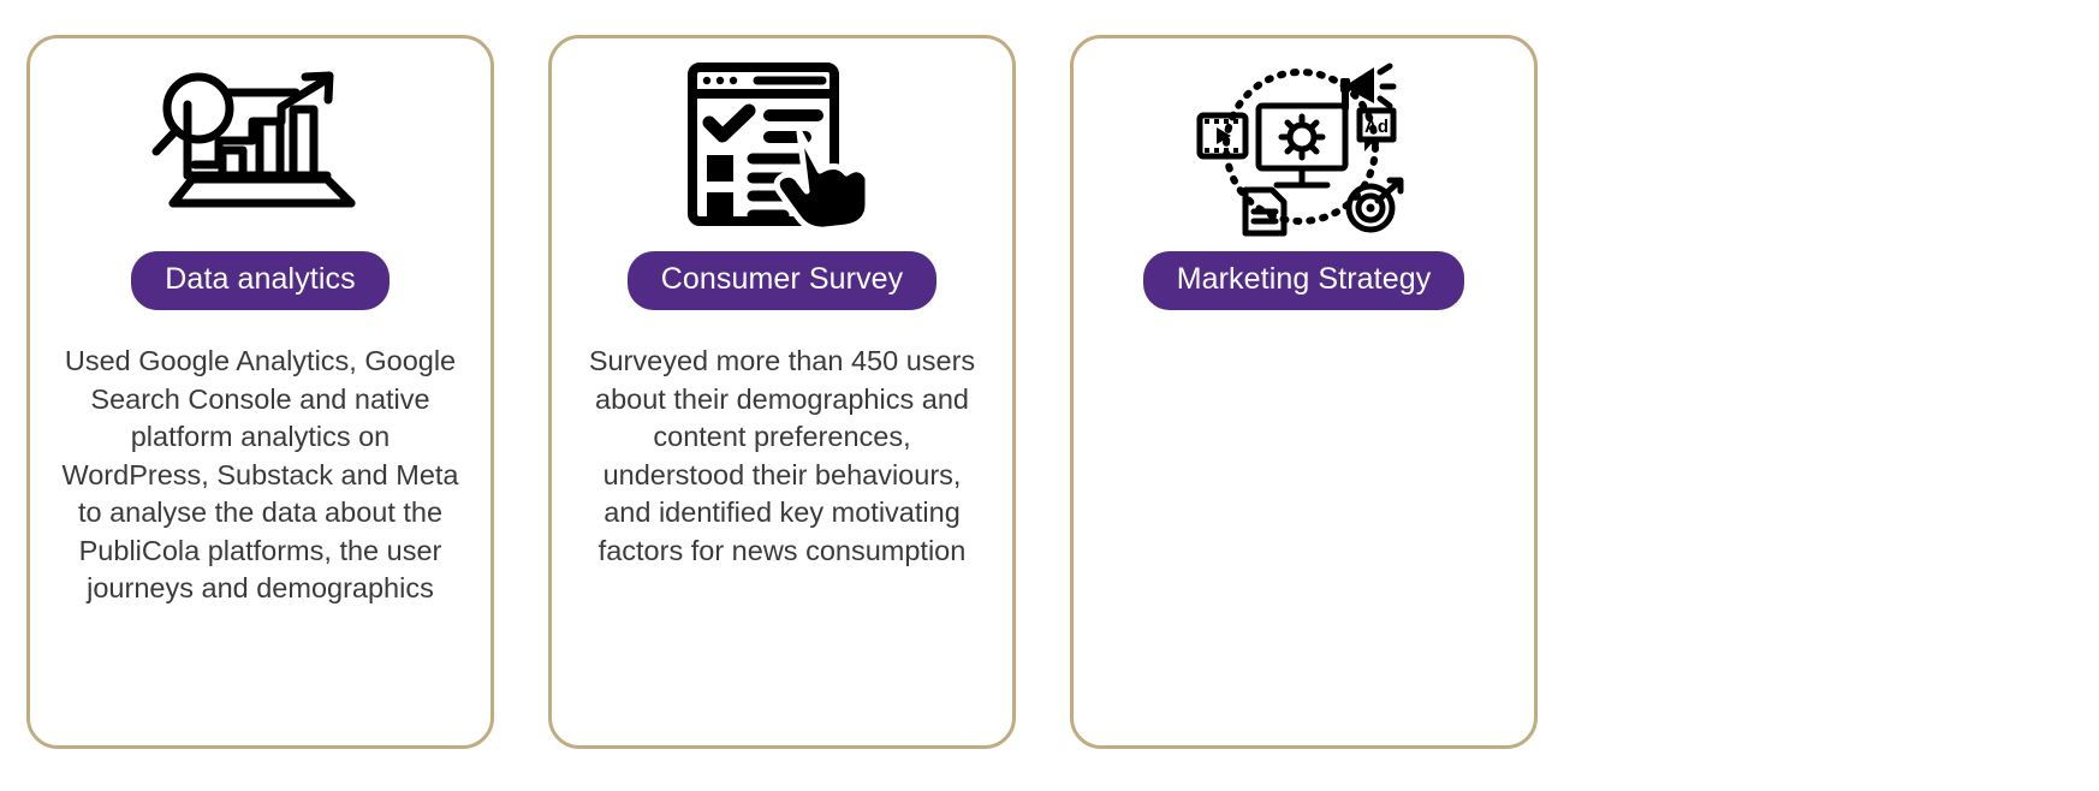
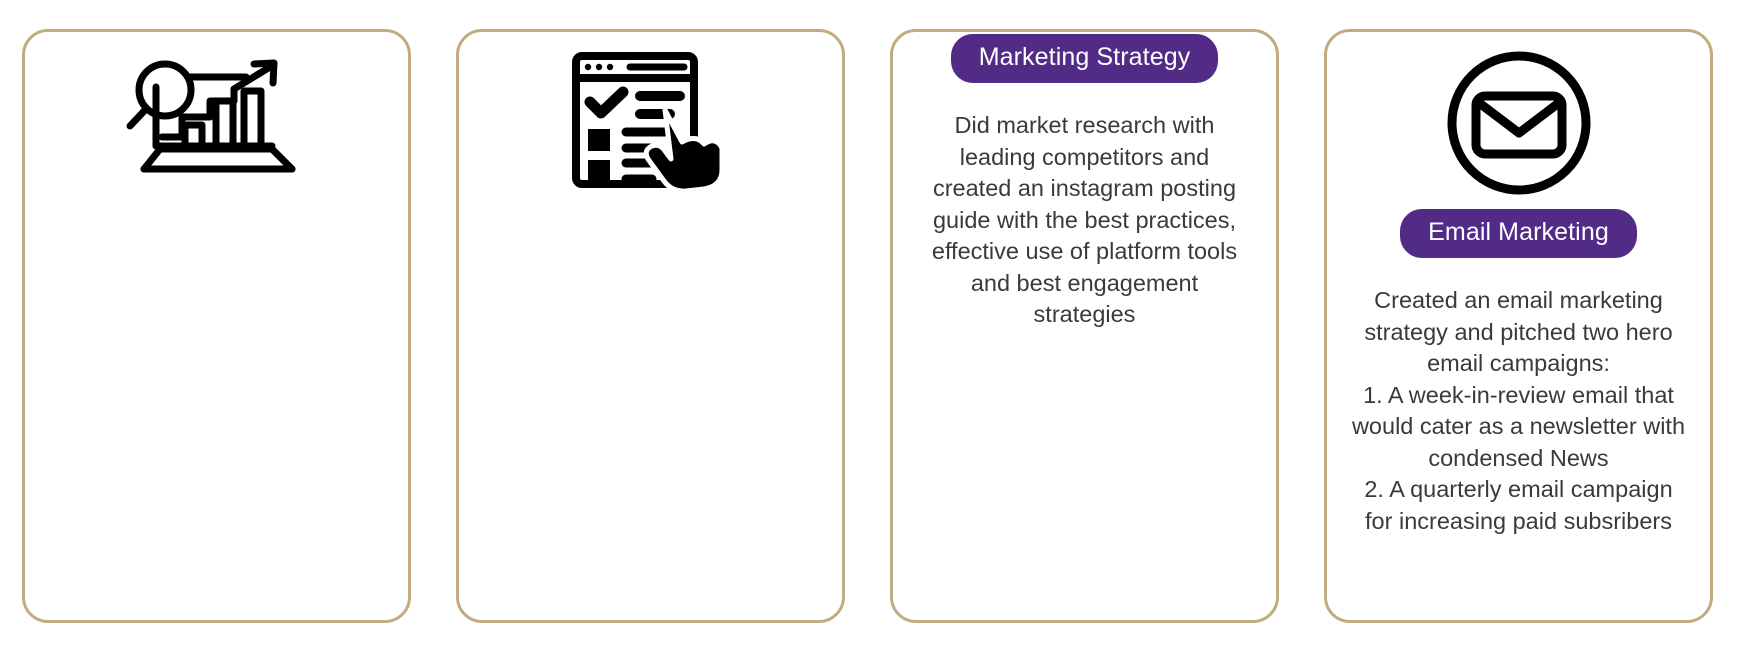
- Data analytics
- Used Google Analytics, Google Search Console and native platform analytics on WordPress, Substack and Meta to analyse the data about the PubliCola platforms, the user journeys and demographics
- Consumer Survey
- Surveyed more than 450 users about their demographics and content preferences, understood their behaviours, and identified key motivating factors for news consumption
- Ad
  Marketing Strategy
+ Did market research with leading competitors and created an instagram posting guide with the best practices, effective use of platform tools and best engagement strategies
+ Email Marketing
+ Created an email marketing strategy and pitched two hero email campaigns:
+ 1. A week-in-review email that would cater as a newsletter with condensed News
+ 2. A quarterly email campaign for increasing paid subsribers
